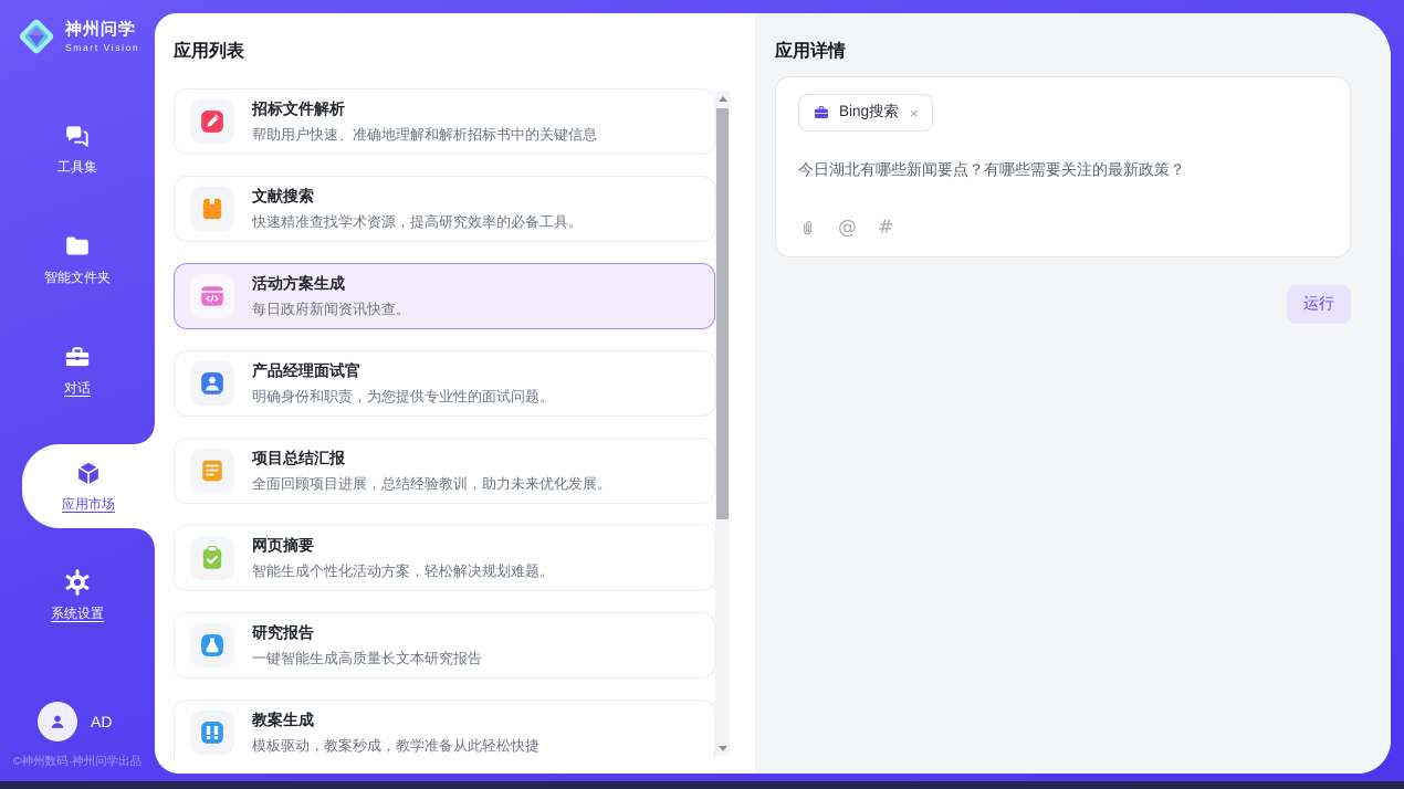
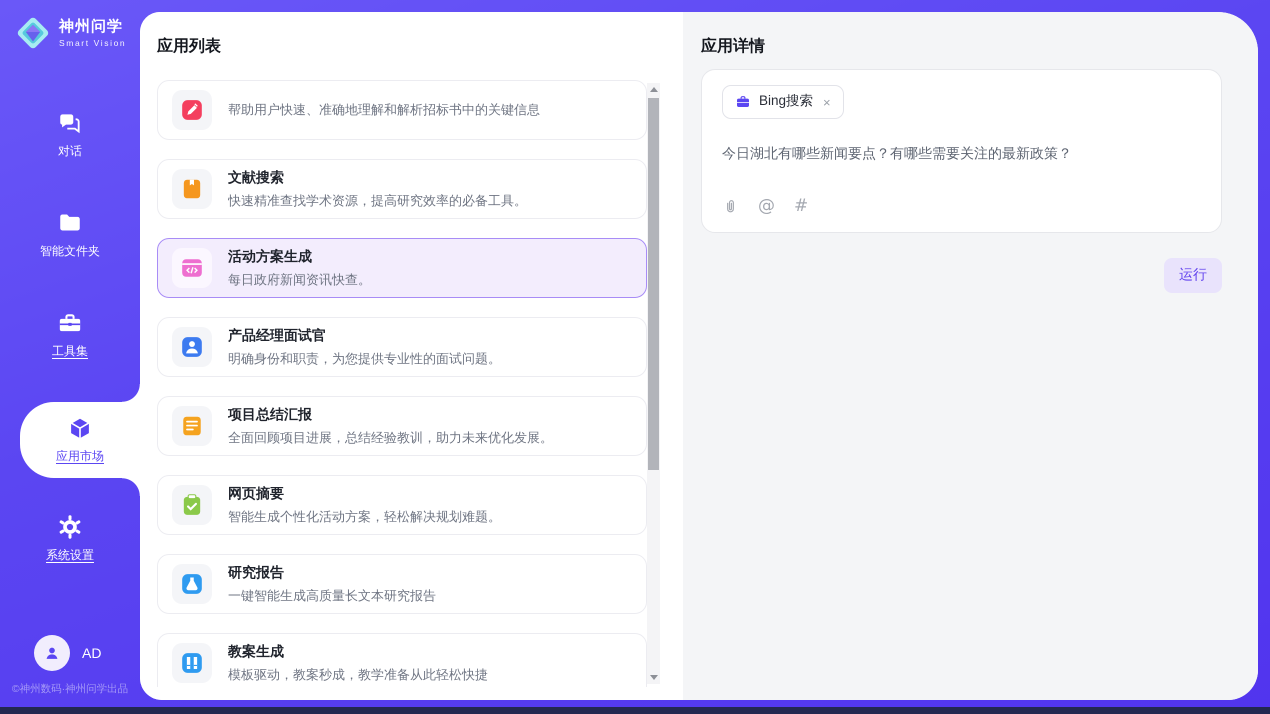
  神州问学
  Smart Vision
- 工具集
+ 对话
  智能文件夹
- 对话
+ 工具集
  应用市场
  系统设置
  AD
  ©神州数码·神州问学出品
  应用列表
- 招标文件解析
  帮助用户快速、准确地理解和解析招标书中的关键信息
  文献搜索
  快速精准查找学术资源，提高研究效率的必备工具。
  活动方案生成
  每日政府新闻资讯快查。
  产品经理面试官
  明确身份和职责，为您提供专业性的面试问题。
  项目总结汇报
  全面回顾项目进展，总结经验教训，助力未来优化发展。
  网页摘要
  智能生成个性化活动方案，轻松解决规划难题。
  研究报告
  一键智能生成高质量长文本研究报告
  教案生成
  模板驱动，教案秒成，教学准备从此轻松快捷
  应用详情
  Bing搜索
  ×
  今日湖北有哪些新闻要点？有哪些需要关注的最新政策？
  @
  #
  运行
